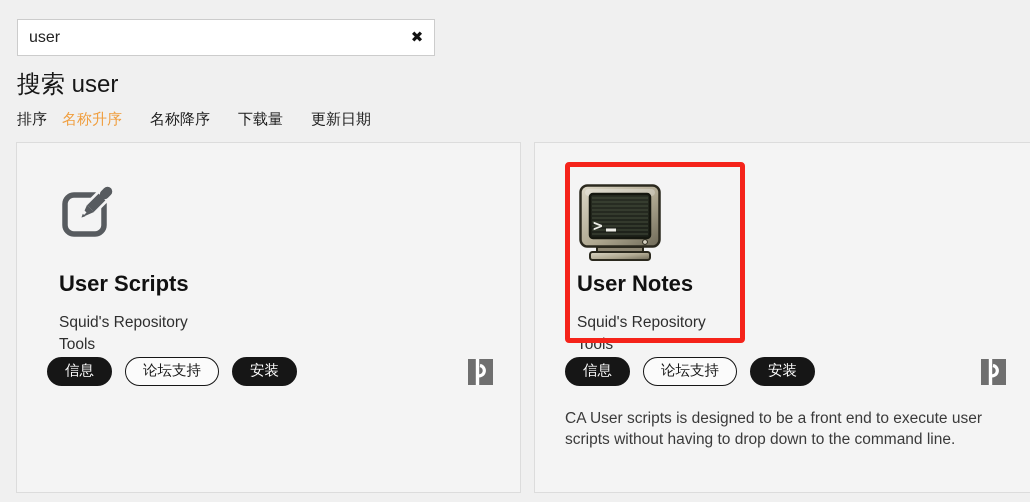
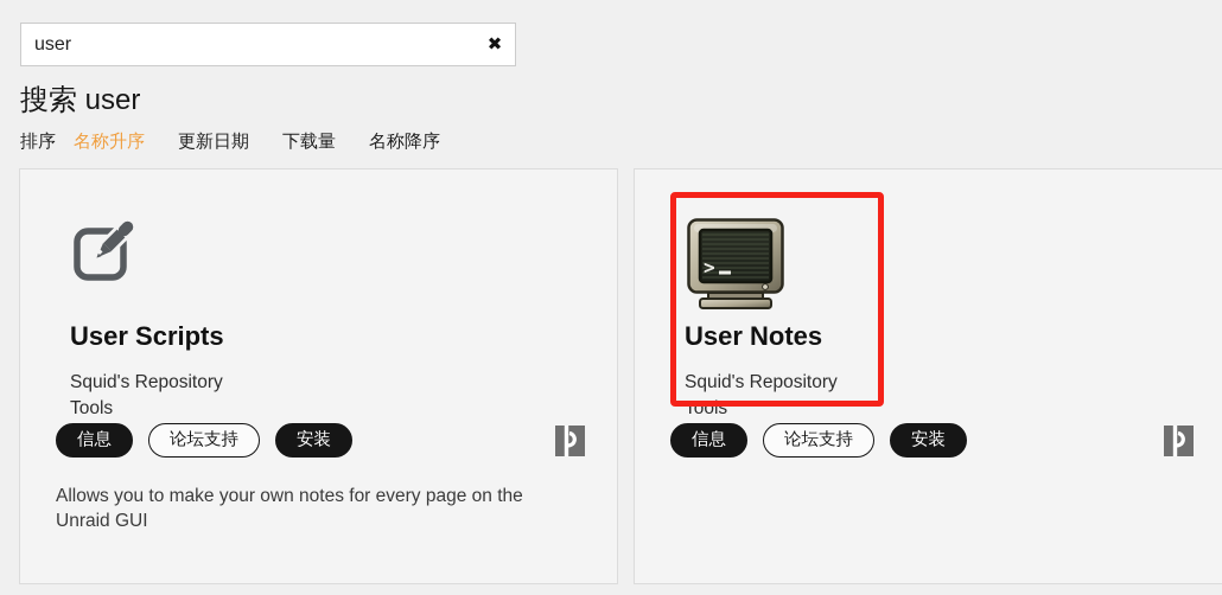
  user
  ✖
  搜索 user
  排序
  名称升序
- 名称降序
+ 更新日期
  下载量
- 更新日期
+ 名称降序
  User Scripts
  Squid's Repository
  Tools
  信息
  论坛支持
  安装
+ Allows you to make your own notes for every page on the Unraid GUI
  >
  User Notes
  Squid's Repository
  Tools
  信息
  论坛支持
  安装
- CA User scripts is designed to be a front end to execute user scripts without having to drop down to the command line.
